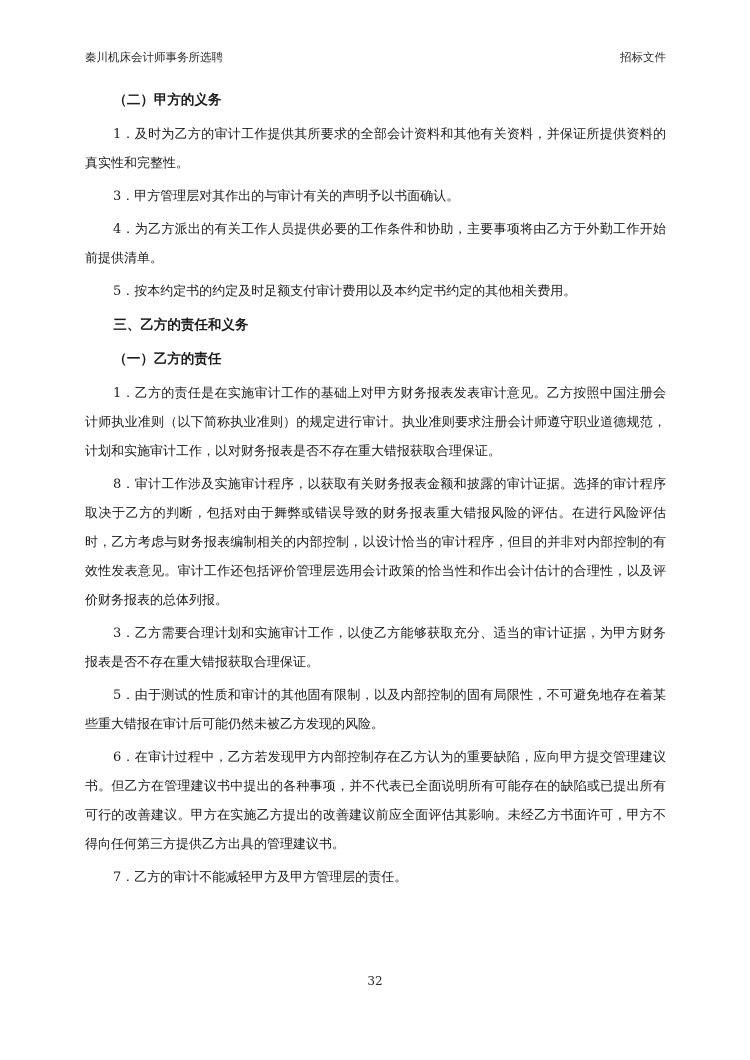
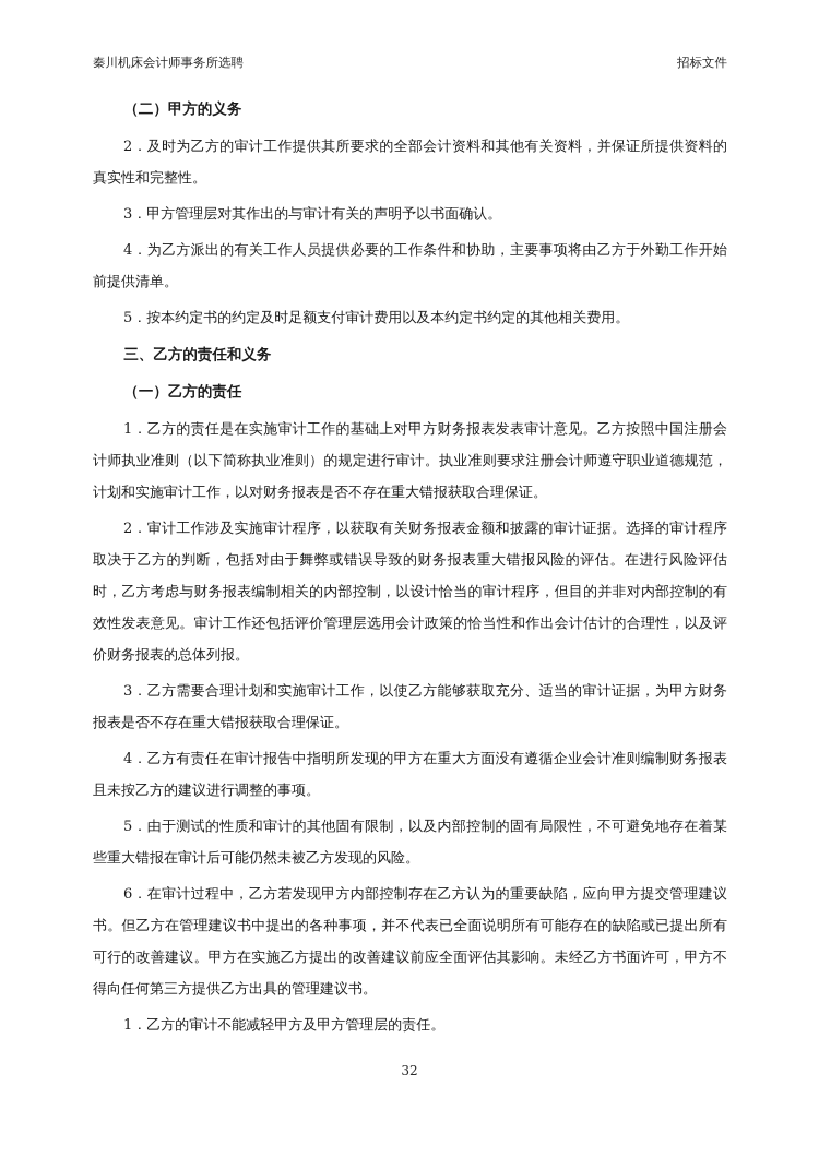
  秦川机床会计师事务所选聘
  招标文件
  （二）甲方的义务
- 1．及时为乙方的审计工作提供其所要求的全部会计资料和其他有关资料，并保证所提供资料的真实性和完整性。
+ 2．及时为乙方的审计工作提供其所要求的全部会计资料和其他有关资料，并保证所提供资料的真实性和完整性。
  3．甲方管理层对其作出的与审计有关的声明予以书面确认。
  4．为乙方派出的有关工作人员提供必要的工作条件和协助，主要事项将由乙方于外勤工作开始前提供清单。
  5．按本约定书的约定及时足额支付审计费用以及本约定书约定的其他相关费用。
  三、乙方的责任和义务
  （一）乙方的责任
  1．乙方的责任是在实施审计工作的基础上对甲方财务报表发表审计意见。乙方按照中国注册会计师执业准则（以下简称执业准则）的规定进行审计。执业准则要求注册会计师遵守职业道德规范，计划和实施审计工作，以对财务报表是否不存在重大错报获取合理保证。
- 8．审计工作涉及实施审计程序，以获取有关财务报表金额和披露的审计证据。选择的审计程序取决于乙方的判断，包括对由于舞弊或错误导致的财务报表重大错报风险的评估。在进行风险评估时，乙方考虑与财务报表编制相关的内部控制，以设计恰当的审计程序，但目的并非对内部控制的有效性发表意见。审计工作还包括评价管理层选用会计政策的恰当性和作出会计估计的合理性，以及评价财务报表的总体列报。
+ 2．审计工作涉及实施审计程序，以获取有关财务报表金额和披露的审计证据。选择的审计程序取决于乙方的判断，包括对由于舞弊或错误导致的财务报表重大错报风险的评估。在进行风险评估时，乙方考虑与财务报表编制相关的内部控制，以设计恰当的审计程序，但目的并非对内部控制的有效性发表意见。审计工作还包括评价管理层选用会计政策的恰当性和作出会计估计的合理性，以及评价财务报表的总体列报。
  3．乙方需要合理计划和实施审计工作，以使乙方能够获取充分、适当的审计证据，为甲方财务报表是否不存在重大错报获取合理保证。
+ 4．乙方有责任在审计报告中指明所发现的甲方在重大方面没有遵循企业会计准则编制财务报表且未按乙方的建议进行调整的事项。
  5．由于测试的性质和审计的其他固有限制，以及内部控制的固有局限性，不可避免地存在着某些重大错报在审计后可能仍然未被乙方发现的风险。
  6．在审计过程中，乙方若发现甲方内部控制存在乙方认为的重要缺陷，应向甲方提交管理建议书。但乙方在管理建议书中提出的各种事项，并不代表已全面说明所有可能存在的缺陷或已提出所有可行的改善建议。甲方在实施乙方提出的改善建议前应全面评估其影响。未经乙方书面许可，甲方不得向任何第三方提供乙方出具的管理建议书。
- 7．乙方的审计不能减轻甲方及甲方管理层的责任。
+ 1．乙方的审计不能减轻甲方及甲方管理层的责任。
  32
